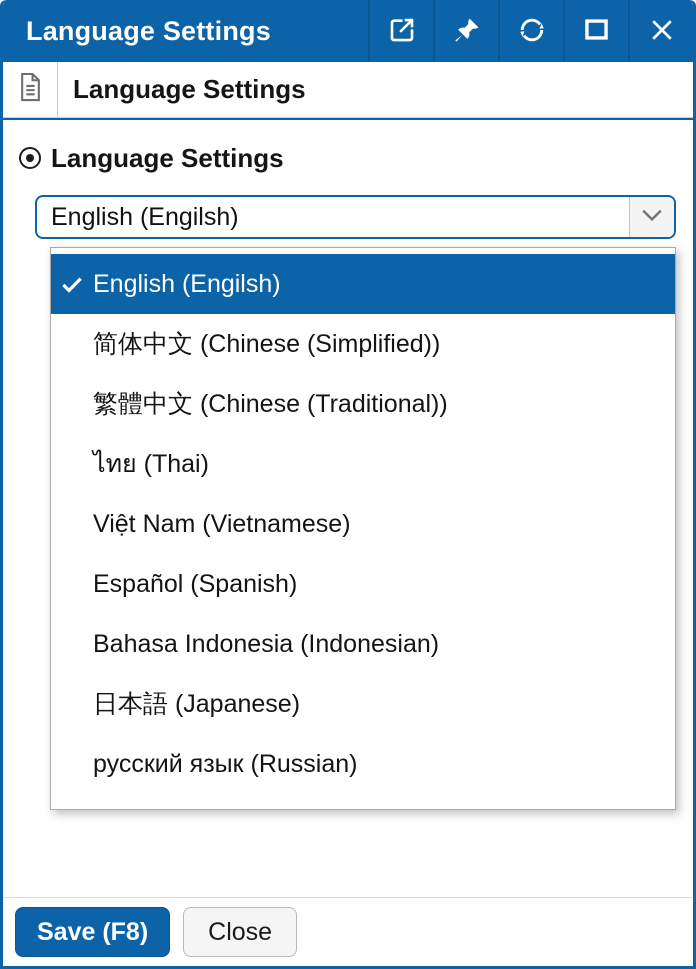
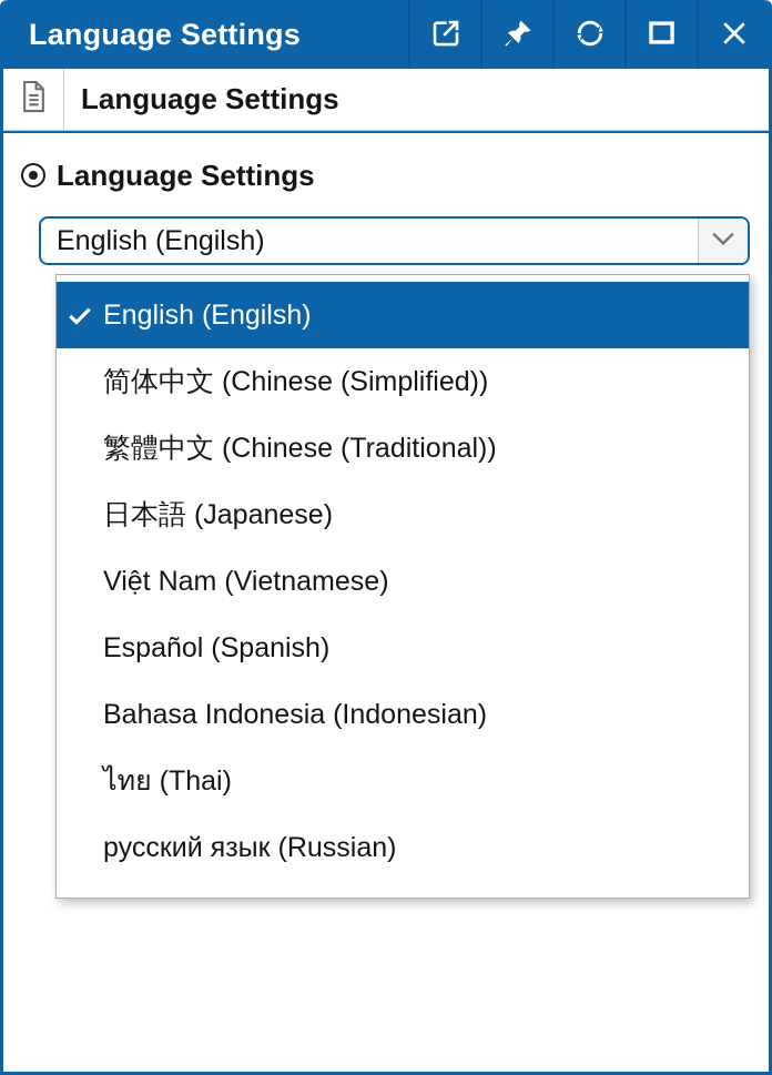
  Language Settings
  Language Settings
  Language Settings
  English (Engilsh)
  English (Engilsh)
  简体中文 (Chinese (Simplified))
  繁體中文 (Chinese (Traditional))
- ไทย (Thai)
+ 日本語 (Japanese)
  Việt Nam (Vietnamese)
  Español (Spanish)
  Bahasa Indonesia (Indonesian)
- 日本語 (Japanese)
+ ไทย (Thai)
  русский язык (Russian)
- Save (F8)
- Close
